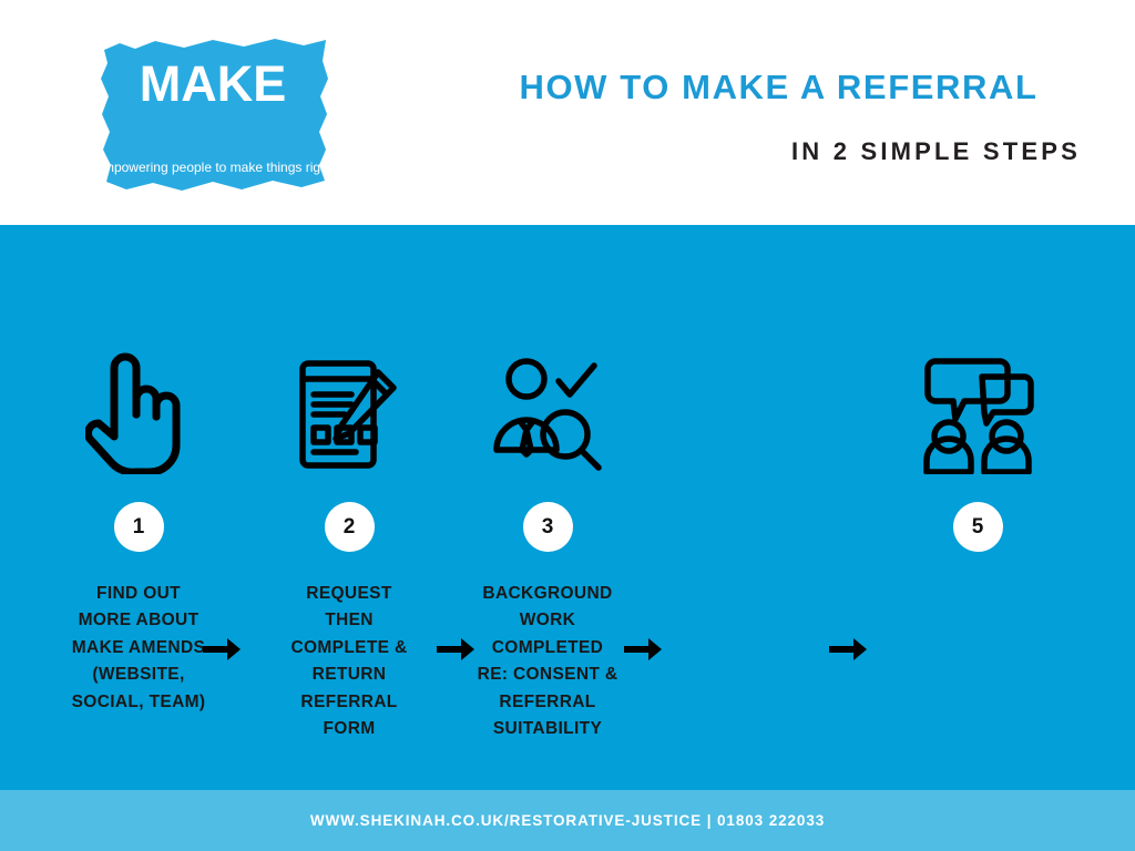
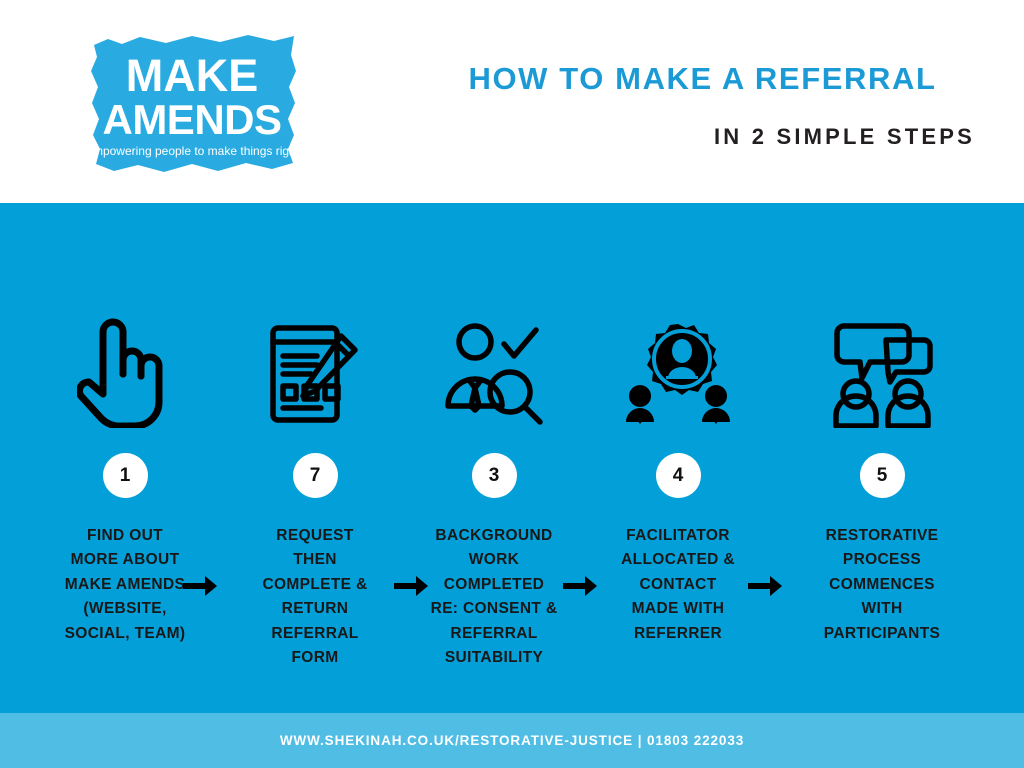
  MAKE
+ AMENDS
  Empowering people to make things right
  HOW TO MAKE A REFERRAL
  IN 2 SIMPLE STEPS
  1
  FIND OUT
  MORE ABOUT
  MAKE AMENDS
  (WEBSITE,
  SOCIAL, TEAM)
- 2
+ 7
  REQUEST
  THEN
  COMPLETE &
  RETURN
  REFERRAL
  FORM
  3
  BACKGROUND
  WORK
  COMPLETED
  RE: CONSENT &
  REFERRAL
  SUITABILITY
+ 4
+ FACILITATOR
+ ALLOCATED &
+ CONTACT
+ MADE WITH
+ REFERRER
  5
+ RESTORATIVE
+ PROCESS
+ COMMENCES
+ WITH
+ PARTICIPANTS
  WWW.SHEKINAH.CO.UK/RESTORATIVE-JUSTICE | 01803 222033
